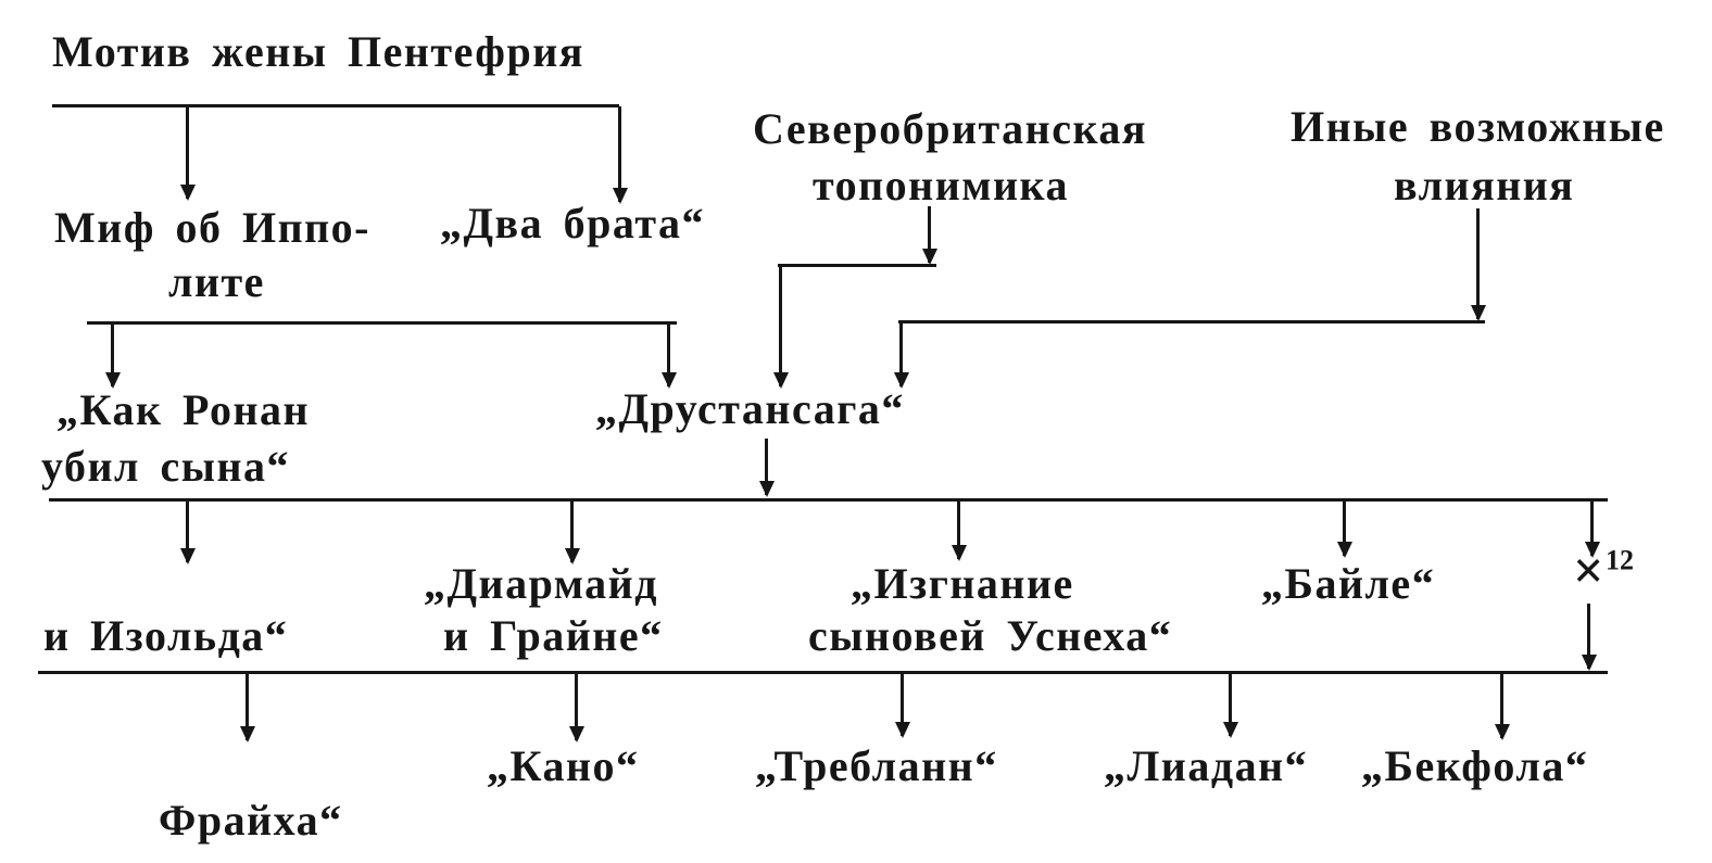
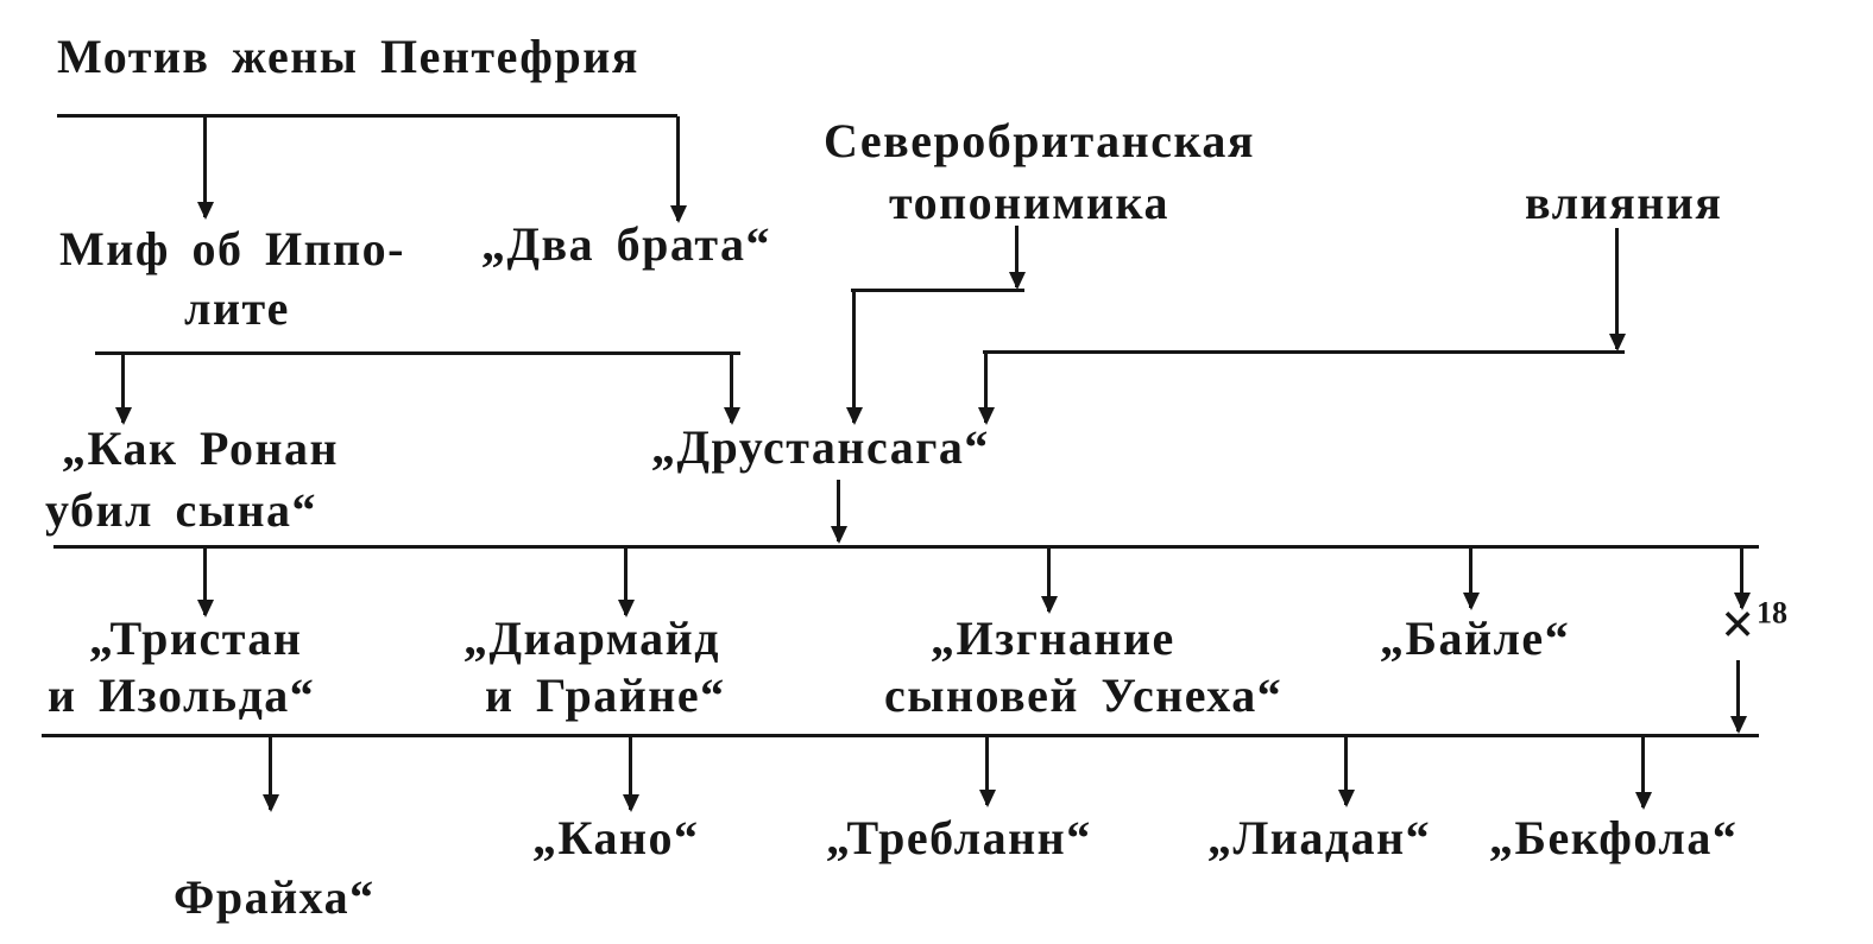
  Мотив жены Пентефрия
  Миф об Иппо-
  лите
  „Два брата“
  Северобританская
  топонимика
- Иные возможные
  влияния
  „Как Ронан
  убил сына“
  „Друстансага“
+ „Тристан
  и Изольда“
  „Диармайд
  и Грайне“
  „Изгнание
  сыновей Уснеха“
  „Байле“
- ×12
+ ×18
  Фрайха“
  „Кано“
  „Требланн“
  „Лиадан“
  „Бекфола“
